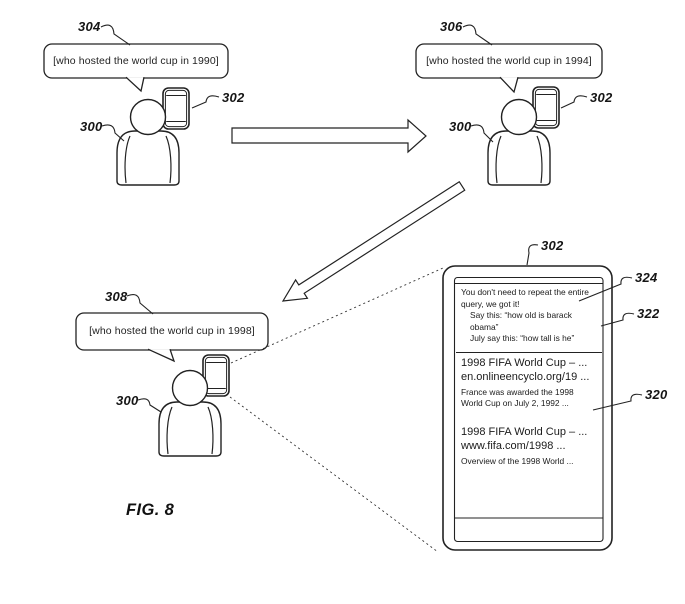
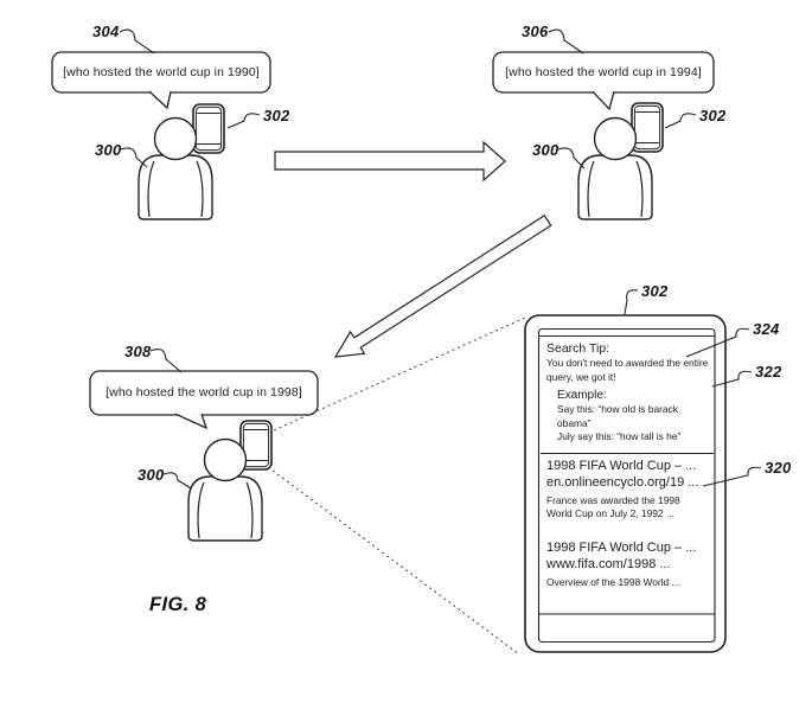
  [who hosted the world cup in 1990]
  [who hosted the world cup in 1994]
  [who hosted the world cup in 1998]
  304
  306
  308
  300
  300
  300
  302
  302
  302
  324
  322
  320
+ Search Tip:
- You don't need to repeat the entire
+ You don't need to awarded the entire
  query, we got it!
+ Example:
  Say this: “how old is barack
  obama”
  July say this: “how tall is he”
  1998 FIFA World Cup – ...
  en.onlineencyclo.org/19 ...
  France was awarded the 1998
  World Cup on July 2, 1992 ...
  1998 FIFA World Cup – ...
  www.fifa.com/1998 ...
  Overview of the 1998 World ...
  FIG. 8
